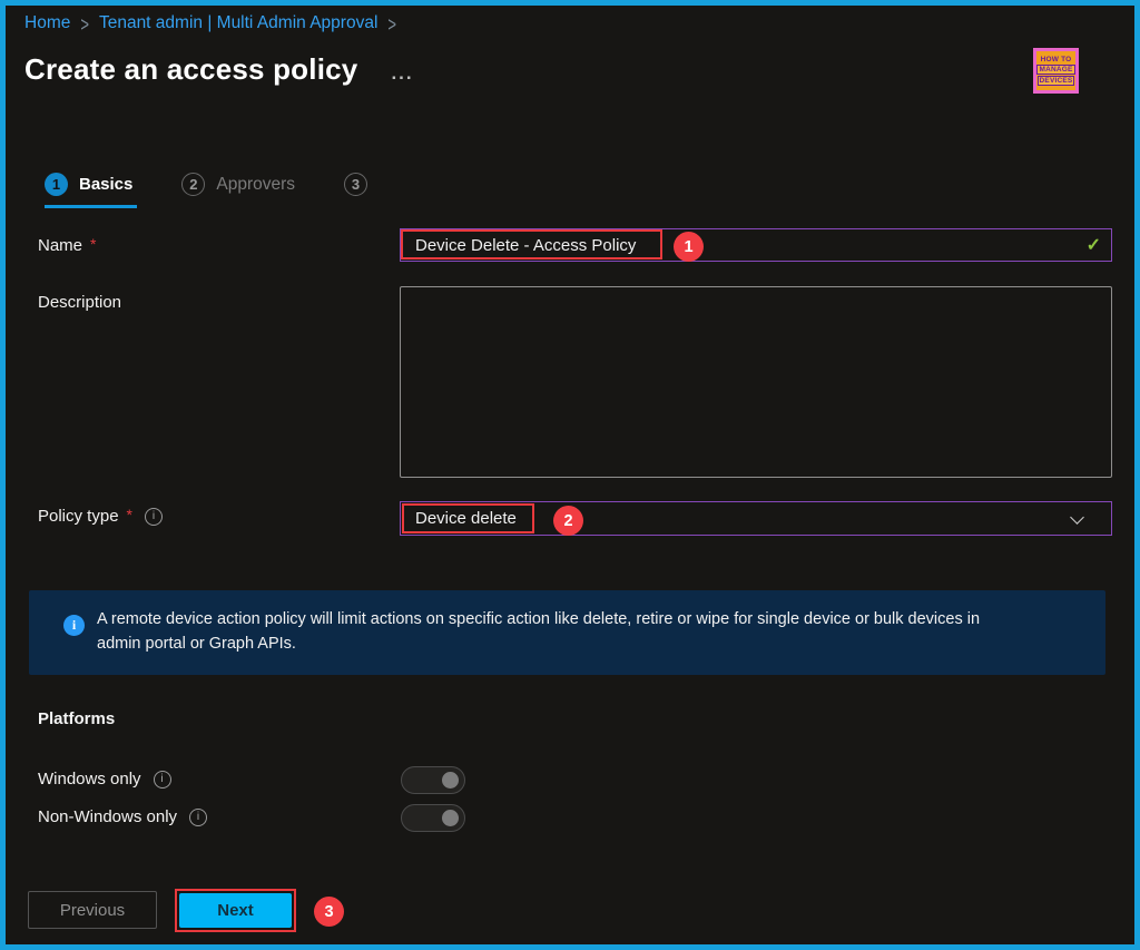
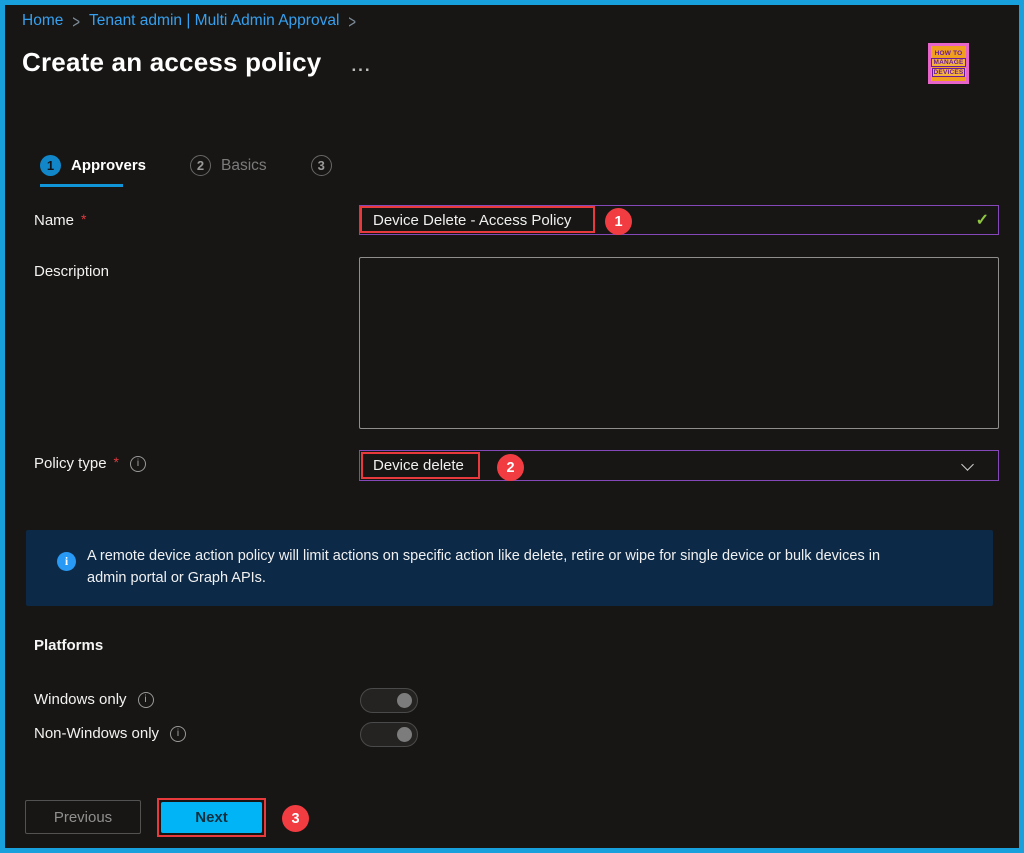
  Home
  >
  Tenant admin | Multi Admin Approval
  >
  Create an access policy
  ...
  1
- Basics
+ Approvers
  2
- Approvers
+ Basics
  3
  Name
  *
  Device Delete - Access Policy
  ✓
  1
  Description
  Policy type
  *
  i
  Device delete
  2
  i
  A remote device action policy will limit actions on specific action like delete, retire or wipe for single device or bulk devices in
  admin portal or Graph APIs.
  Platforms
  Windows only
  i
  Non-Windows only
  i
  Previous
  Next
  3
